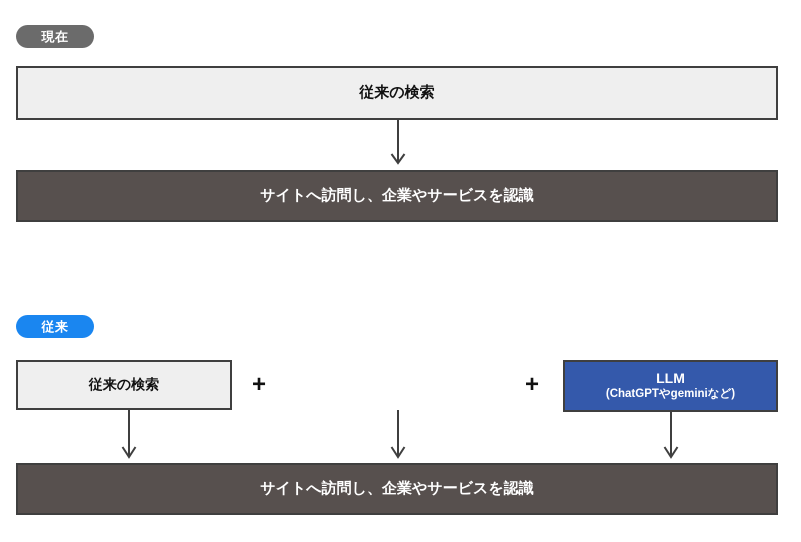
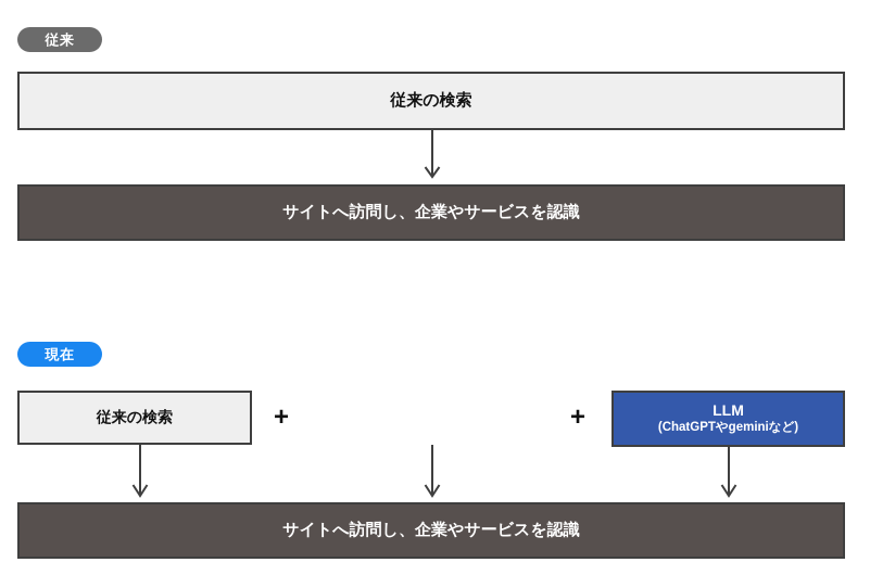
- 現在
+ 従来
  従来の検索
  サイトへ訪問し、企業やサービスを認識
- 従来
+ 現在
  従来の検索
  +
  +
  LLM
  (ChatGPTやgeminiなど)
  サイトへ訪問し、企業やサービスを認識
